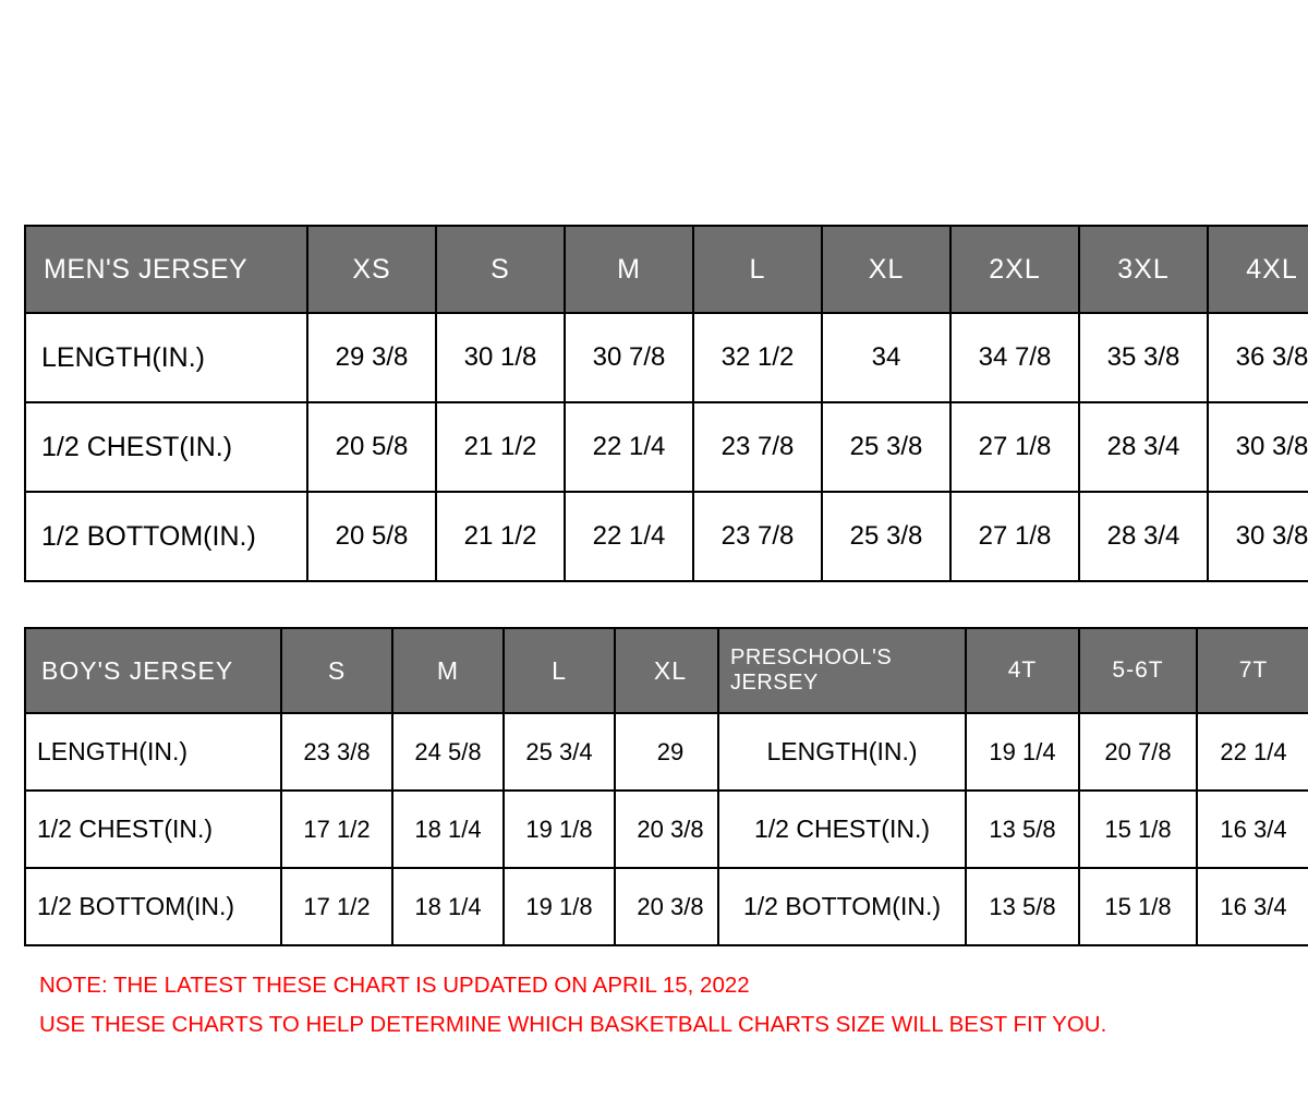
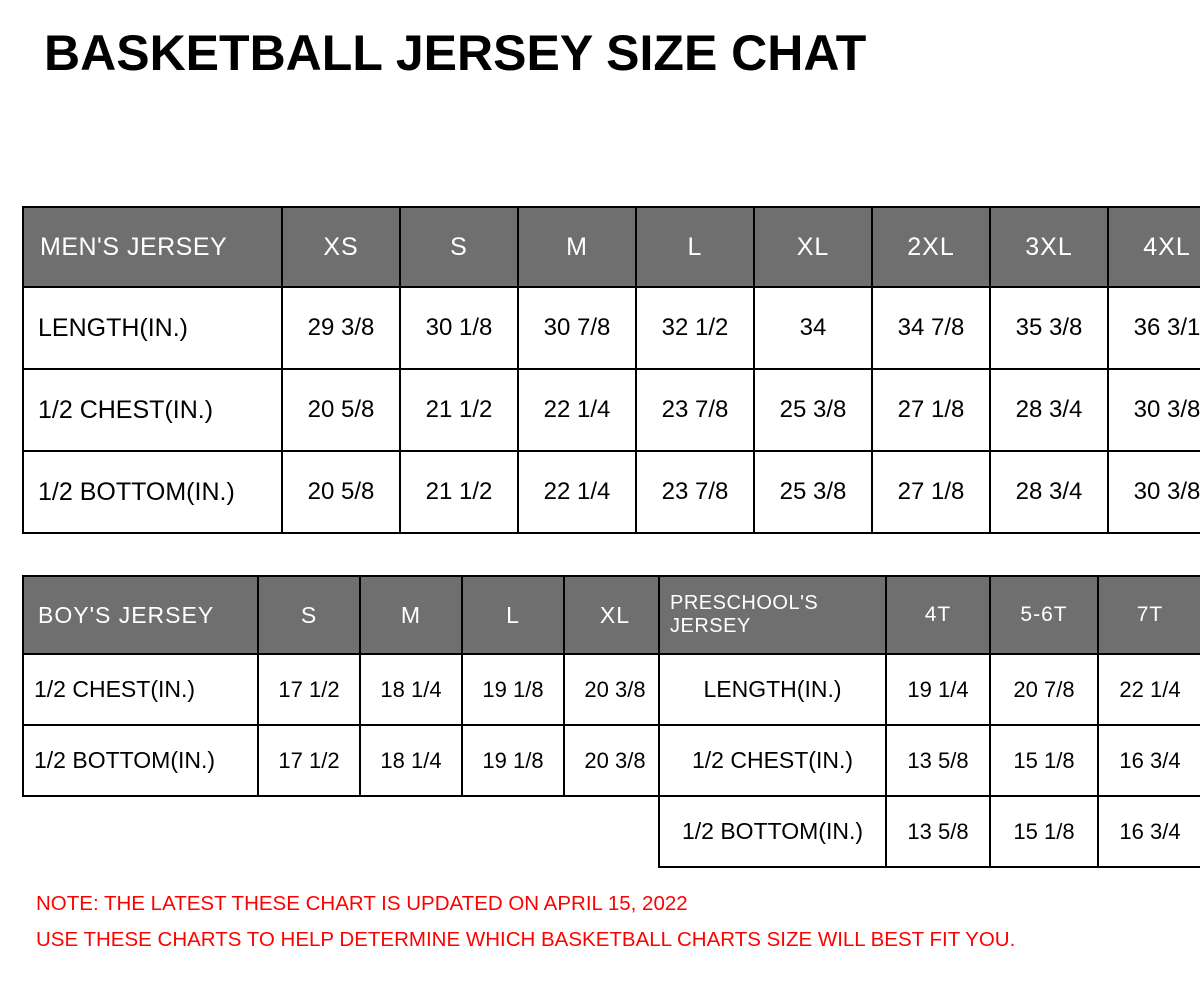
+ BASKETBALL JERSEY SIZE CHAT
  MEN'S JERSEY	XS	S	M	L	XL	2XL	3XL	4XL
- LENGTH(IN.)	29 3/8	30 1/8	30 7/8	32 1/2	34	34 7/8	35 3/8	36 3/8
+ LENGTH(IN.)	29 3/8	30 1/8	30 7/8	32 1/2	34	34 7/8	35 3/8	36 3/1
  1/2 CHEST(IN.)	20 5/8	21 1/2	22 1/4	23 7/8	25 3/8	27 1/8	28 3/4	30 3/8
  1/2 BOTTOM(IN.)	20 5/8	21 1/2	22 1/4	23 7/8	25 3/8	27 1/8	28 3/4	30 3/8
  BOY'S JERSEY	S	M	L	XL
- LENGTH(IN.)	23 3/8	24 5/8	25 3/4	29
  1/2 CHEST(IN.)	17 1/2	18 1/4	19 1/8	20 3/8
  1/2 BOTTOM(IN.)	17 1/2	18 1/4	19 1/8	20 3/8
  PRESCHOOL'S JERSEY	4T	5-6T	7T
  LENGTH(IN.)	19 1/4	20 7/8	22 1/4
  1/2 CHEST(IN.)	13 5/8	15 1/8	16 3/4
  1/2 BOTTOM(IN.)	13 5/8	15 1/8	16 3/4
  NOTE: THE LATEST THESE CHART IS UPDATED ON APRIL 15, 2022
  USE THESE CHARTS TO HELP DETERMINE WHICH BASKETBALL CHARTS SIZE WILL BEST FIT YOU.
